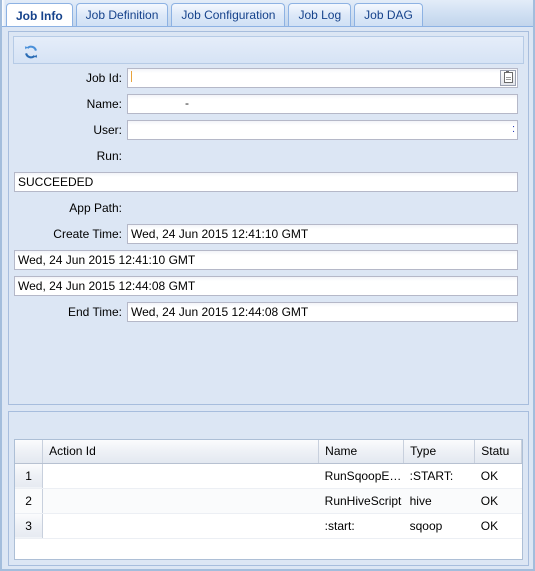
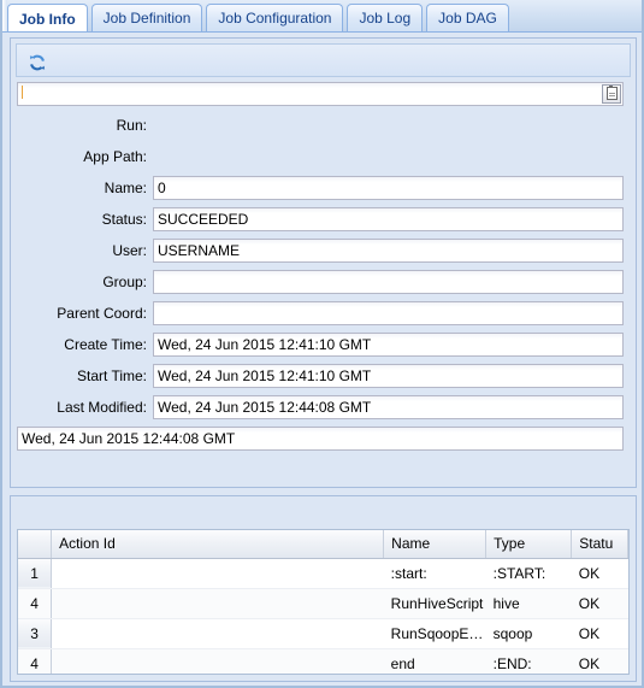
  Job Info Job Definition Job Configuration Job Log Job DAG
- Job Id:
- Name:
+ Run:
- -
- User:
+ App Path:
- :
- Run:
+ Name:
+ 0
+ Status:
  SUCCEEDED
- App Path:
+ User:
+ USERNAME
+ Group:
+ Parent Coord:
  Create Time:
  Wed, 24 Jun 2015 12:41:10 GMT
+ Start Time:
  Wed, 24 Jun 2015 12:41:10 GMT
+ Last Modified:
  Wed, 24 Jun 2015 12:44:08 GMT
- End Time:
  Wed, 24 Jun 2015 12:44:08 GMT
  	Action Id	Name	Type	Statu
- 1		RunSqoopE…	:START:	OK
+ 1		:start:	:START:	OK
- 2		RunHiveScript	hive	OK
+ 4		RunHiveScript	hive	OK
- 3		:start:	sqoop	OK
+ 3		RunSqoopE…	sqoop	OK
+ 4		end	:END:	OK
